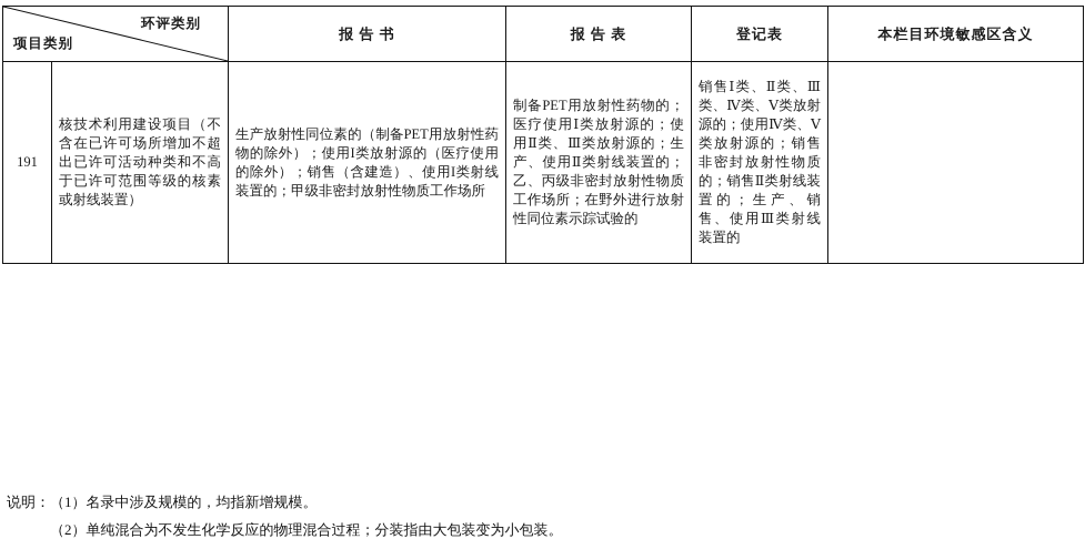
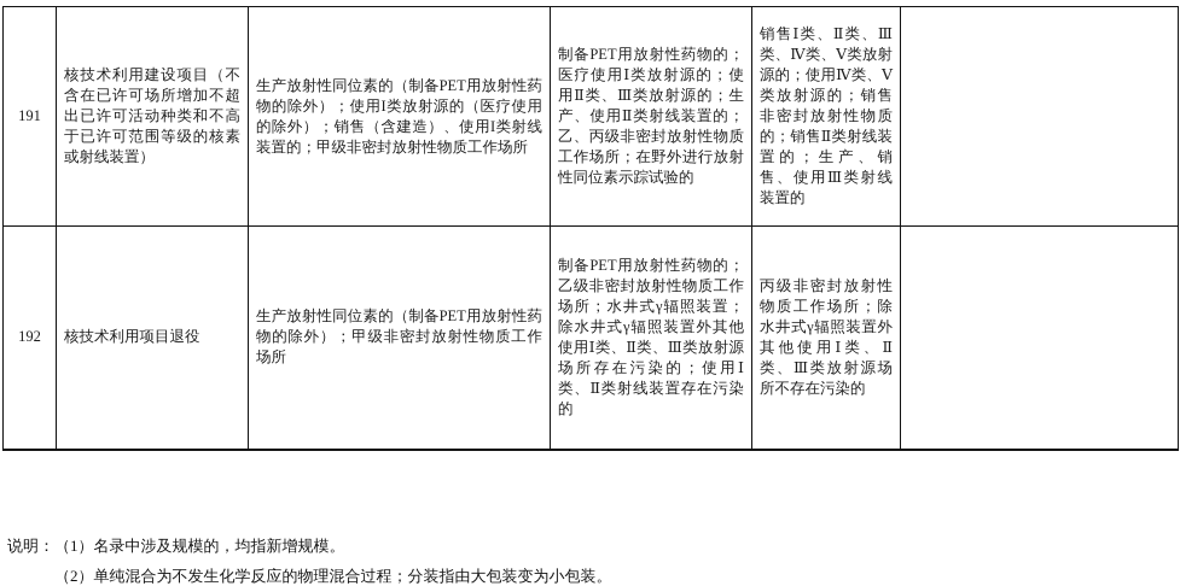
- 环评类别 项目类别	报 告 书	报 告 表	登记表	本栏目环境敏感区含义
  191	核技术利用建设项目（不含在已许可场所增加不超出已许可活动种类和不高于已许可范围等级的核素或射线装置）	生产放射性同位素的（制备PET用放射性药物的除外）；使用I类放射源的（医疗使用的除外）；销售（含建造）、使用I类射线装置的；甲级非密封放射性物质工作场所	制备PET用放射性药物的；医疗使用Ⅰ类放射源的；使用Ⅱ类、Ⅲ类放射源的；生产、使用Ⅱ类射线装置的；乙、丙级非密封放射性物质工作场所；在野外进行放射性同位素示踪试验的	销售Ⅰ类、Ⅱ类、Ⅲ类、Ⅳ类、Ⅴ类放射源的；使用Ⅳ类、Ⅴ类放射源的；销售非密封放射性物质的；销售Ⅱ类射线装置的；生产、销售、使用Ⅲ类射线装置的
+ 192	核技术利用项目退役	生产放射性同位素的（制备PET用放射性药物的除外）；甲级非密封放射性物质工作场所	制备PET用放射性药物的；乙级非密封放射性物质工作场所；水井式γ辐照装置；除水井式γ辐照装置外其他使用Ⅰ类、Ⅱ类、Ⅲ类放射源场所存在污染的；使用Ⅰ类、Ⅱ类射线装置存在污染的	丙级非密封放射性物质工作场所；除水井式γ辐照装置外其他使用Ⅰ类、Ⅱ类、Ⅲ类放射源场所不存在污染的
  说明：（1）名录中涉及规模的，均指新增规模。
  （2）单纯混合为不发生化学反应的物理混合过程；分装指由大包装变为小包装。
